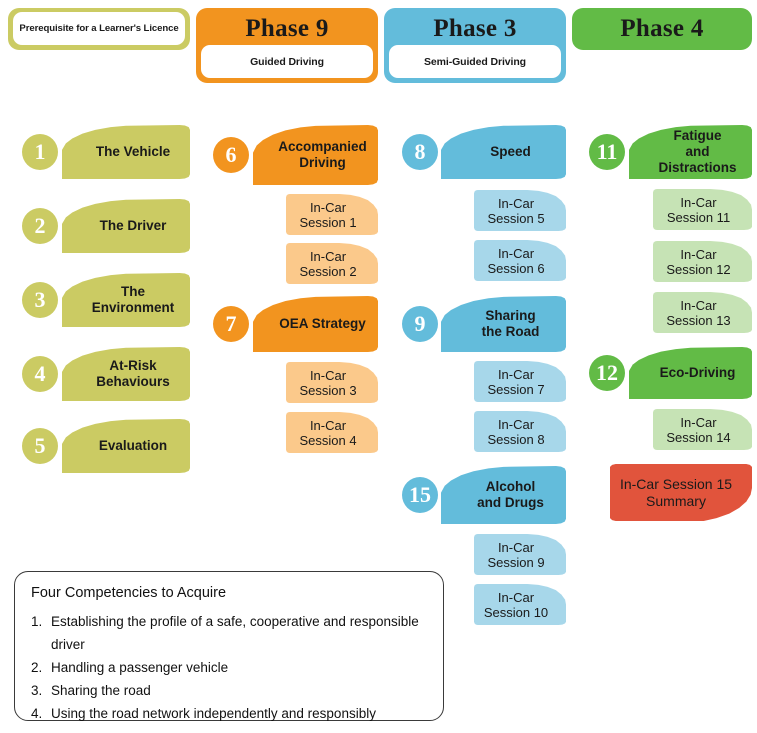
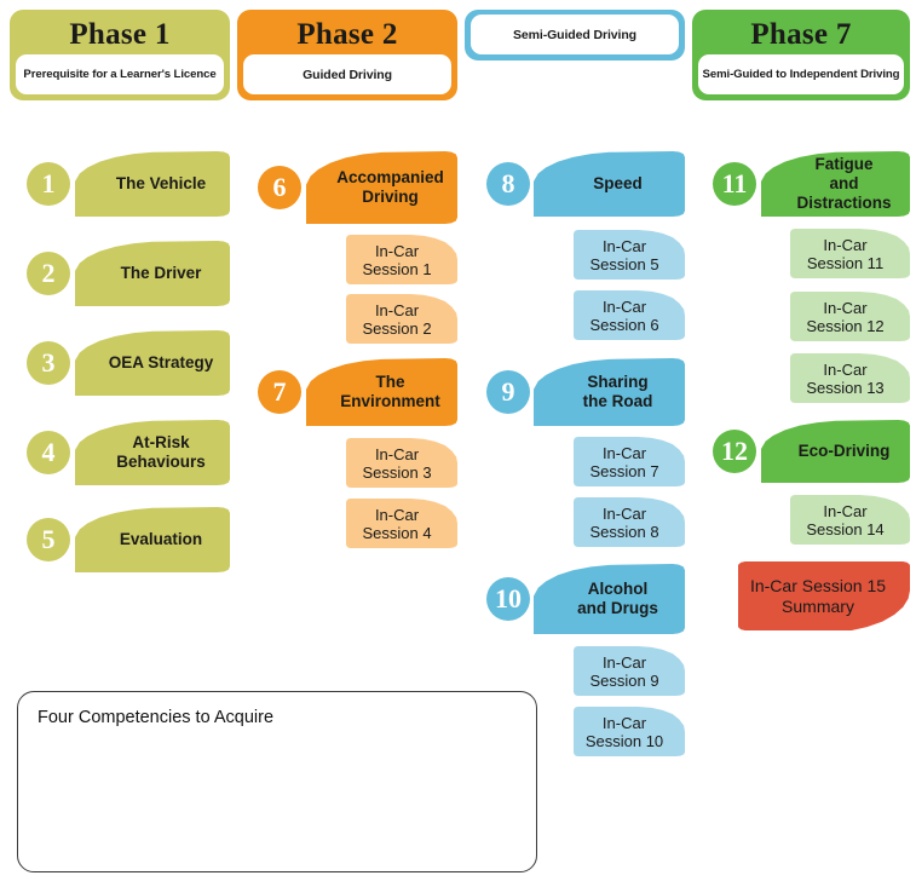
+ Phase 1
  Prerequisite for a Learner's Licence
- Phase 9
+ Phase 2
  Guided Driving
- Phase 3
  Semi-Guided Driving
- Phase 4
+ Phase 7
+ Semi-Guided to Independent Driving
  1
  The Vehicle
  2
  The Driver
  3
- The Environment
+ OEA Strategy
  4
  At-Risk
  Behaviours
  5
  Evaluation
  6
  Accompanied
  Driving
  In-Car
  Session 1
  In-Car
  Session 2
  7
- OEA Strategy
+ The Environment
  In-Car
  Session 3
  In-Car
  Session 4
  8
  Speed
  In-Car
  Session 5
  In-Car
  Session 6
  9
  Sharing
  the Road
  In-Car
  Session 7
  In-Car
  Session 8
- 15
+ 10
  Alcohol
  and Drugs
  In-Car
  Session 9
  In-Car
  Session 10
  11
  Fatigue
  and Distractions
  In-Car
  Session 11
  In-Car
  Session 12
  In-Car
  Session 13
  12
  Eco-Driving
  In-Car
  Session 14
  In-Car Session 15
  Summary
  Four Competencies to Acquire
- 1.
- Establishing the profile of a safe, cooperative and responsible driver
- 2.
- Handling a passenger vehicle
- 3.
- Sharing the road
- 4.
- Using the road network independently and responsibly
